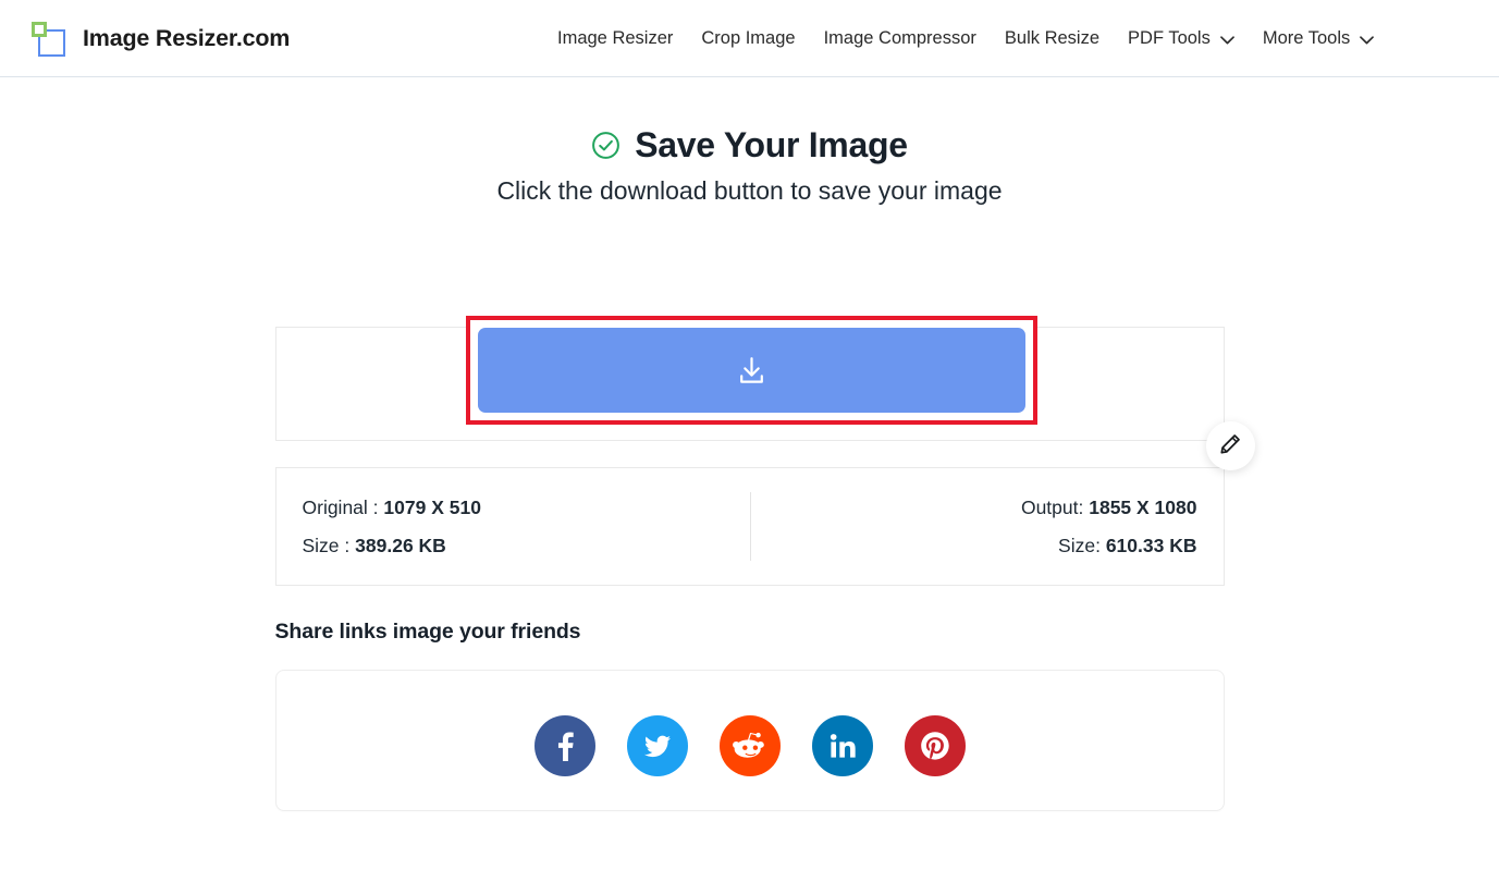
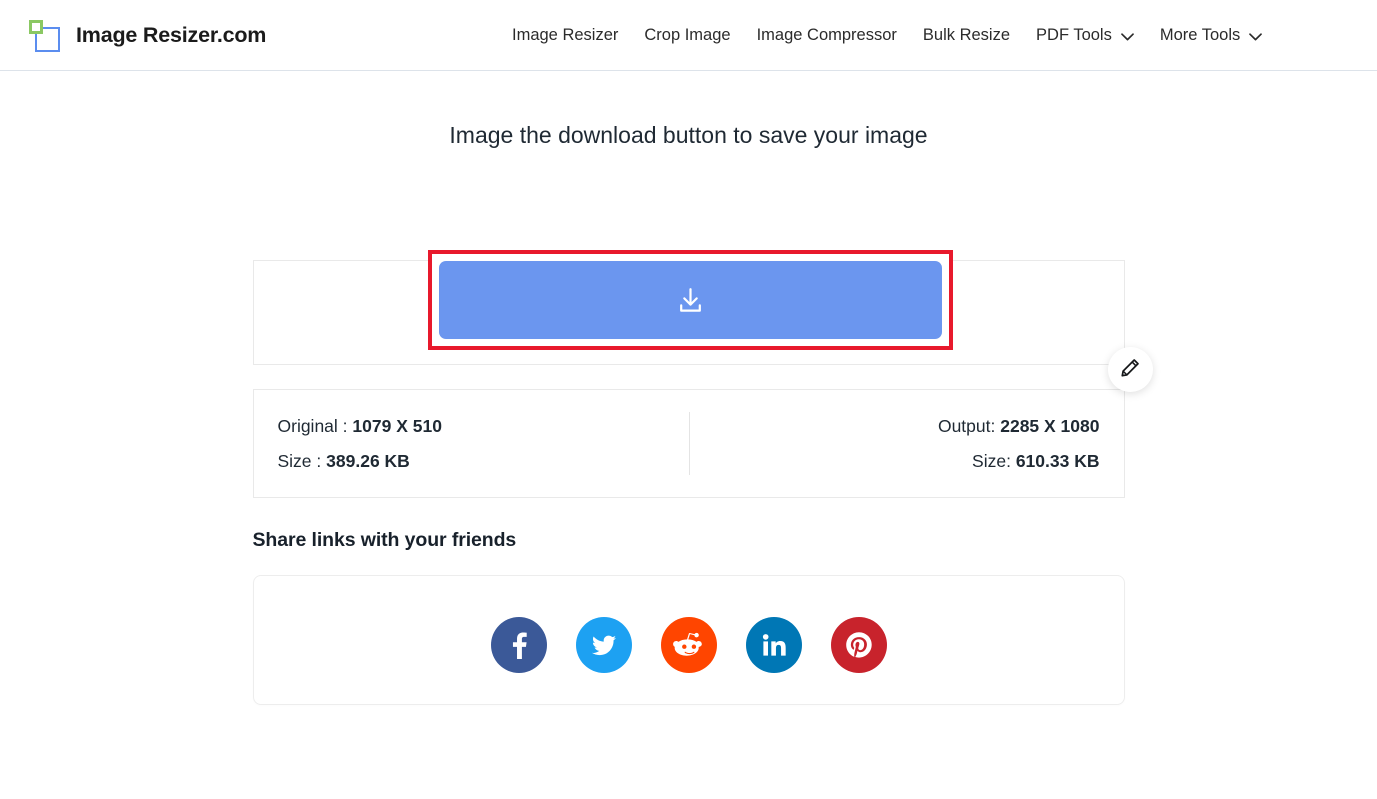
  Image Resizer.com
  Image Resizer
  Crop Image
  Image Compressor
  Bulk Resize
  PDF Tools
  More Tools
- Save Your Image
- Click the download button to save your image
+ Image the download button to save your image
  Original : 1079 X 510
  Size : 389.26 KB
- Output: 1855 X 1080
+ Output: 2285 X 1080
  Size: 610.33 KB
- Share links image your friends
+ Share links with your friends
